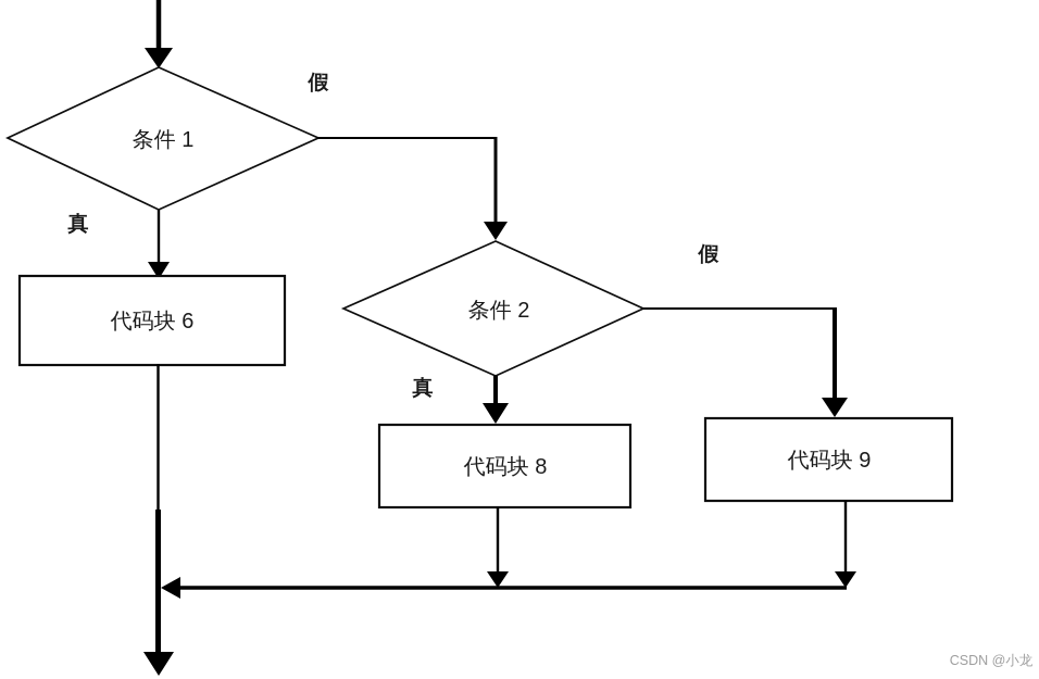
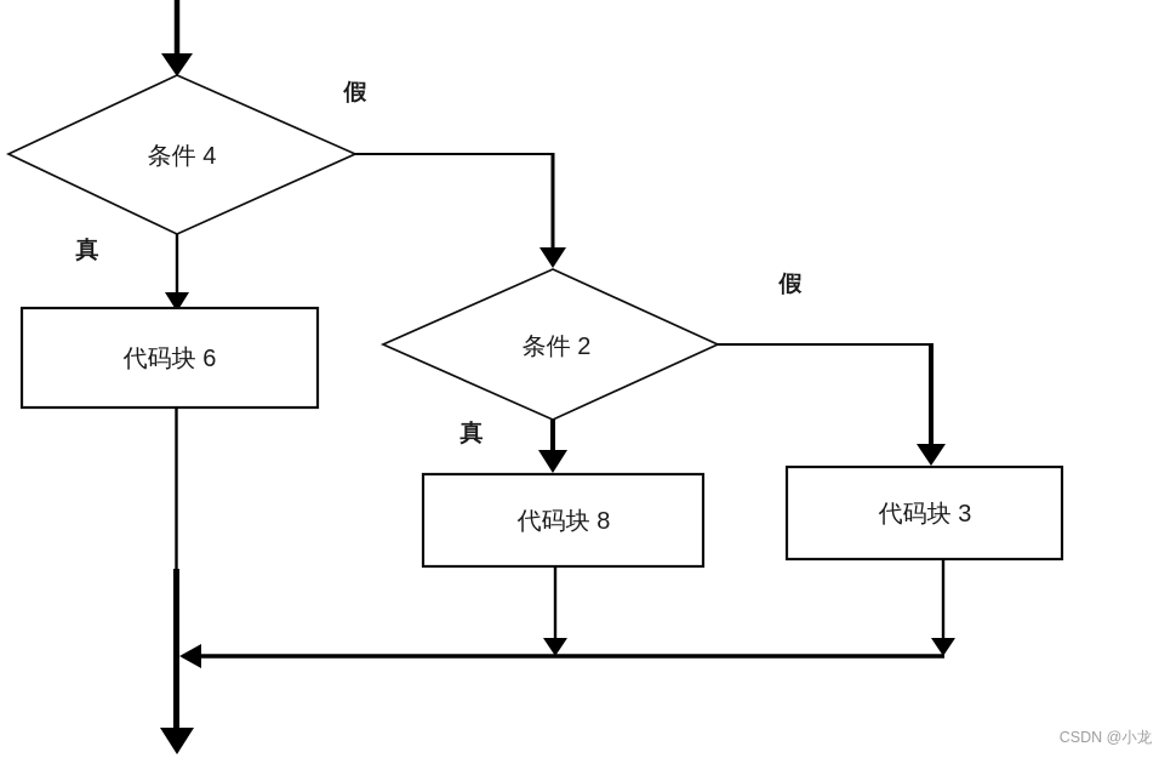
- 条件 1
+ 条件 4
  真
  假
  代码块 6
  条件 2
  真
  假
  代码块 8
- 代码块 9
+ 代码块 3
  CSDN @小龙
